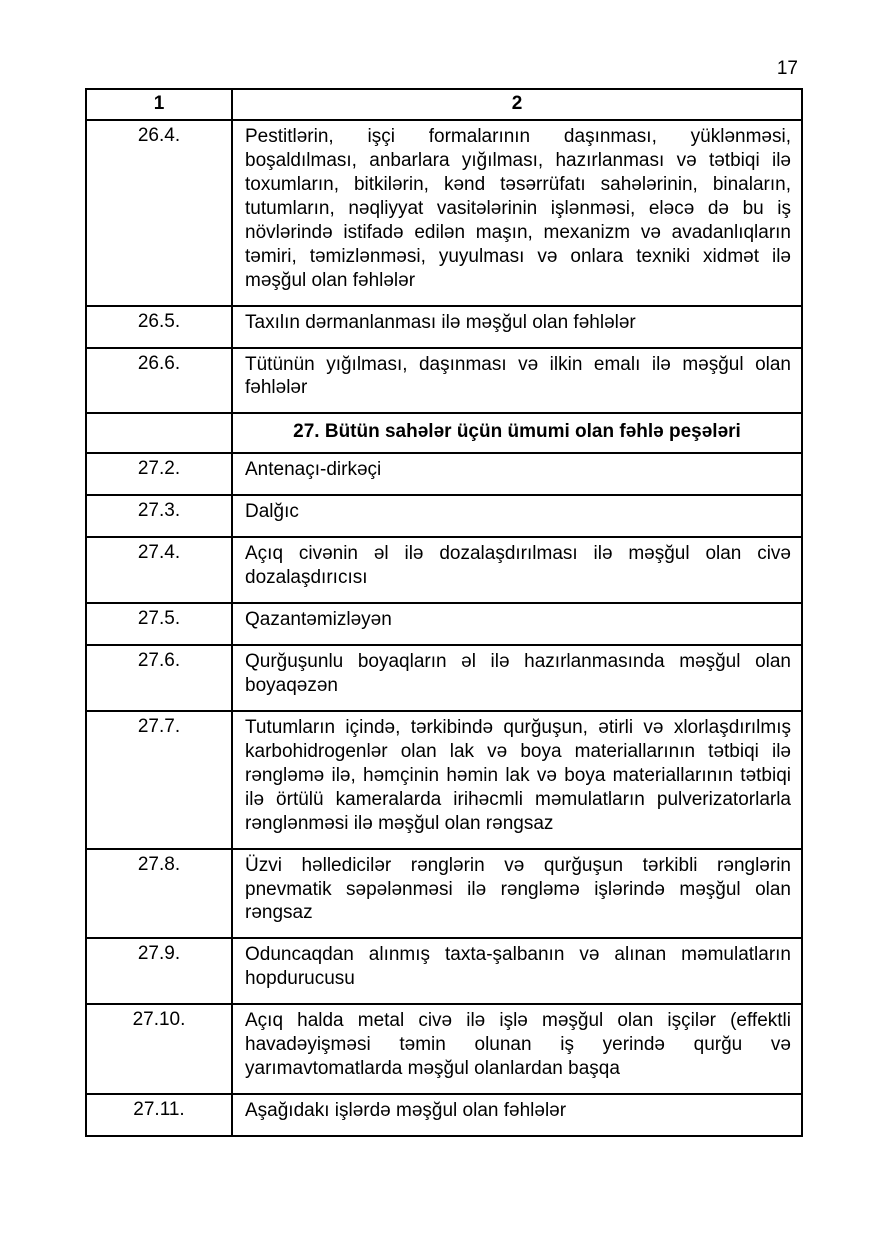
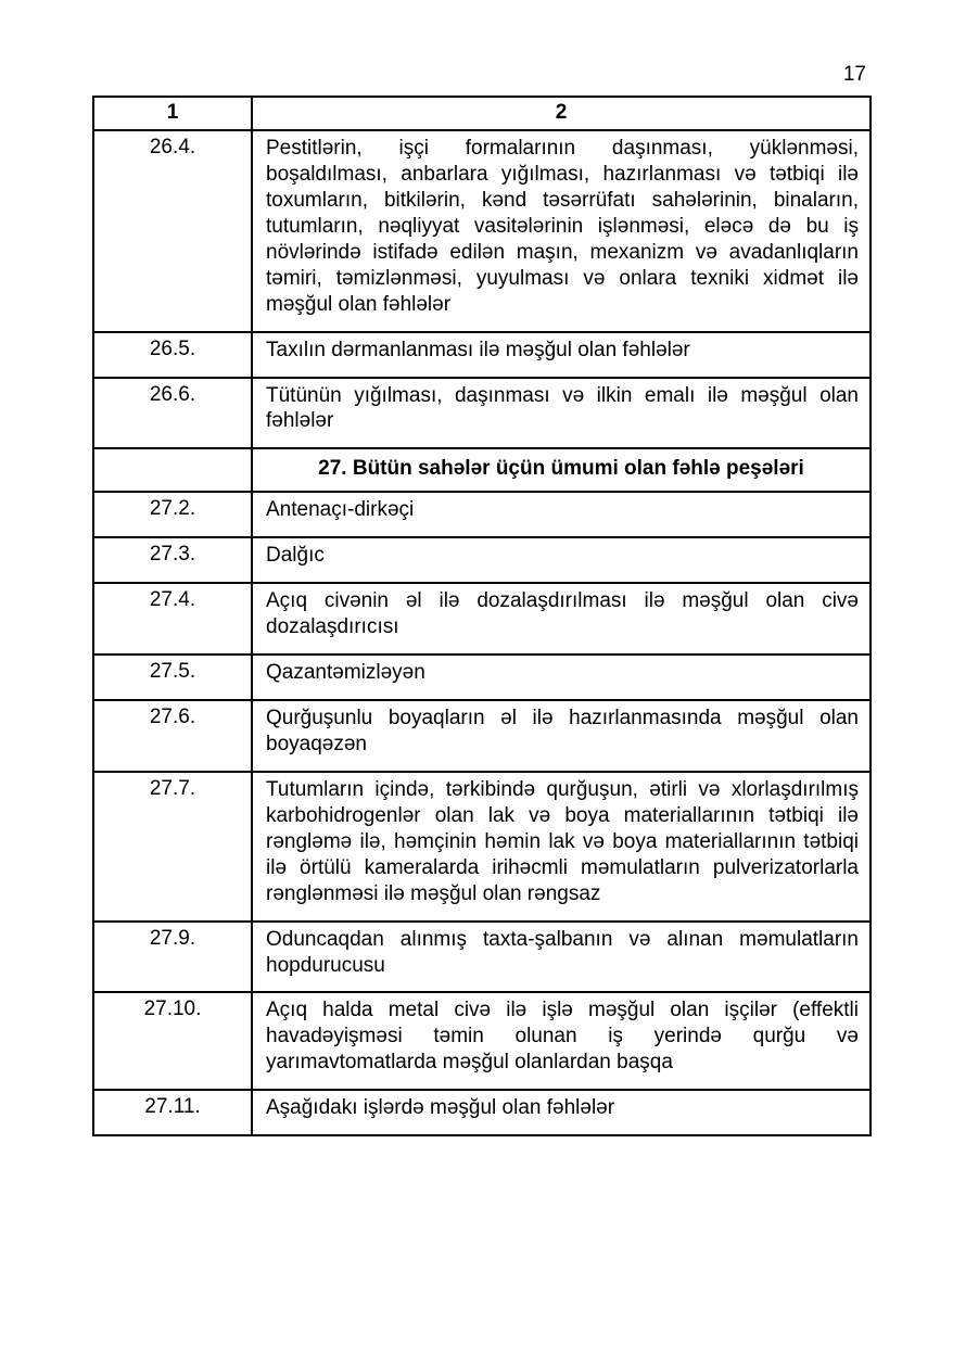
  17
  1	2
  26.4.	Pestitlərin, işçi formalarının daşınması, yüklənməsi, boşaldılması, anbarlara yığılması, hazırlanması və tətbiqi ilə toxumların, bitkilərin, kənd təsərrüfatı sahələrinin, binaların, tutumların, nəqliyyat vasitələrinin işlənməsi, eləcə də bu iş növlərində istifadə edilən maşın, mexanizm və avadanlıqların təmiri, təmizlənməsi, yuyulması və onlara texniki xidmət ilə məşğul olan fəhlələr
  26.5.	Taxılın dərmanlanması ilə məşğul olan fəhlələr
  26.6.	Tütünün yığılması, daşınması və ilkin emalı ilə məşğul olan fəhlələr
  	27. Bütün sahələr üçün ümumi olan fəhlə peşələri
  27.2.	Antenaçı-dirkəçi
  27.3.	Dalğıc
  27.4.	Açıq civənin əl ilə dozalaşdırılması ilə məşğul olan civə dozalaşdırıcısı
  27.5.	Qazantəmizləyən
  27.6.	Qurğuşunlu boyaqların əl ilə hazırlanmasında məşğul olan boyaqəzən
  27.7.	Tutumların içində, tərkibində qurğuşun, ətirli və xlorlaşdırılmış karbohidrogenlər olan lak və boya materiallarının tətbiqi ilə rəngləmə ilə, həmçinin həmin lak və boya materiallarının tətbiqi ilə örtülü kameralarda irihəcmli məmulatların pulverizatorlarla rənglənməsi ilə məşğul olan rəngsaz
- 27.8.	Üzvi həlledicilər rənglərin və qurğuşun tərkibli rənglərin pnevmatik səpələnməsi ilə rəngləmə işlərində məşğul olan rəngsaz
  27.9.	Oduncaqdan alınmış taxta-şalbanın və alınan məmulatların hopdurucusu
  27.10.	Açıq halda metal civə ilə işlə məşğul olan işçilər (effektli havadəyişməsi təmin olunan iş yerində qurğu və yarımavtomatlarda məşğul olanlardan başqa
  27.11.	Aşağıdakı işlərdə məşğul olan fəhlələr
